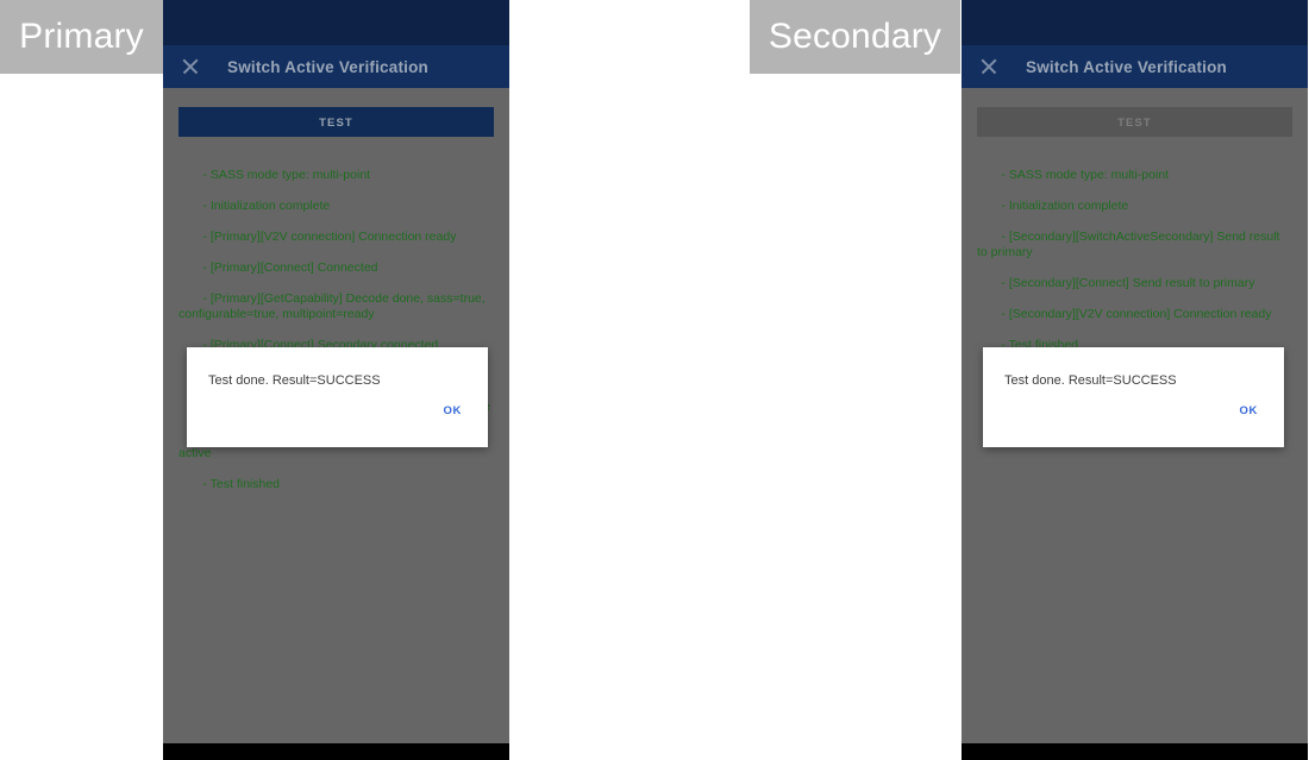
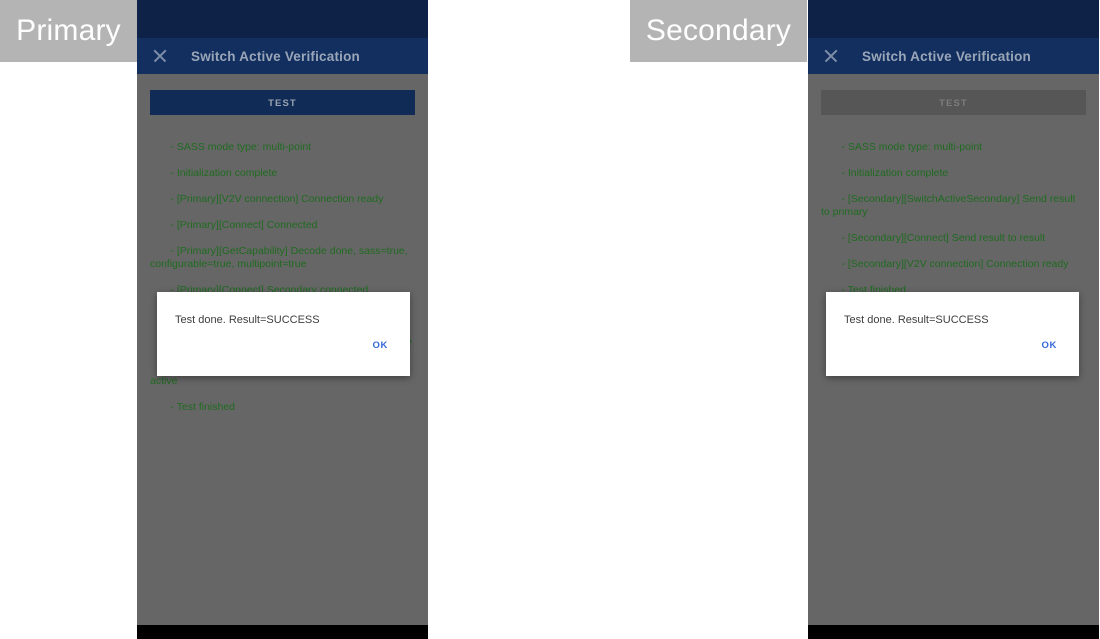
  Primary
  Switch Active Verification
  TEST
  - SASS mode type: multi-point
  - Initialization complete
  - [Primary][V2V connection] Connection ready
  - [Primary][Connect] Connected
- - [Primary][GetCapability] Decode done, sass=true, configurable=true, multipoint=ready
+ - [Primary][GetCapability] Decode done, sass=true, configurable=true, multipoint=true
  - [Primary][Connect] Secondary connected
  - Test finished
  Test done. Result=SUCCESS
  OK
  Secondary
  Switch Active Verification
  TEST
  - SASS mode type: multi-point
  - Initialization complete
  - [Secondary][SwitchActiveSecondary] Send result to primary
- - [Secondary][Connect] Send result to primary
+ - [Secondary][Connect] Send result to result
  - [Secondary][V2V connection] Connection ready
  - Test finished
  Test done. Result=SUCCESS
  OK
